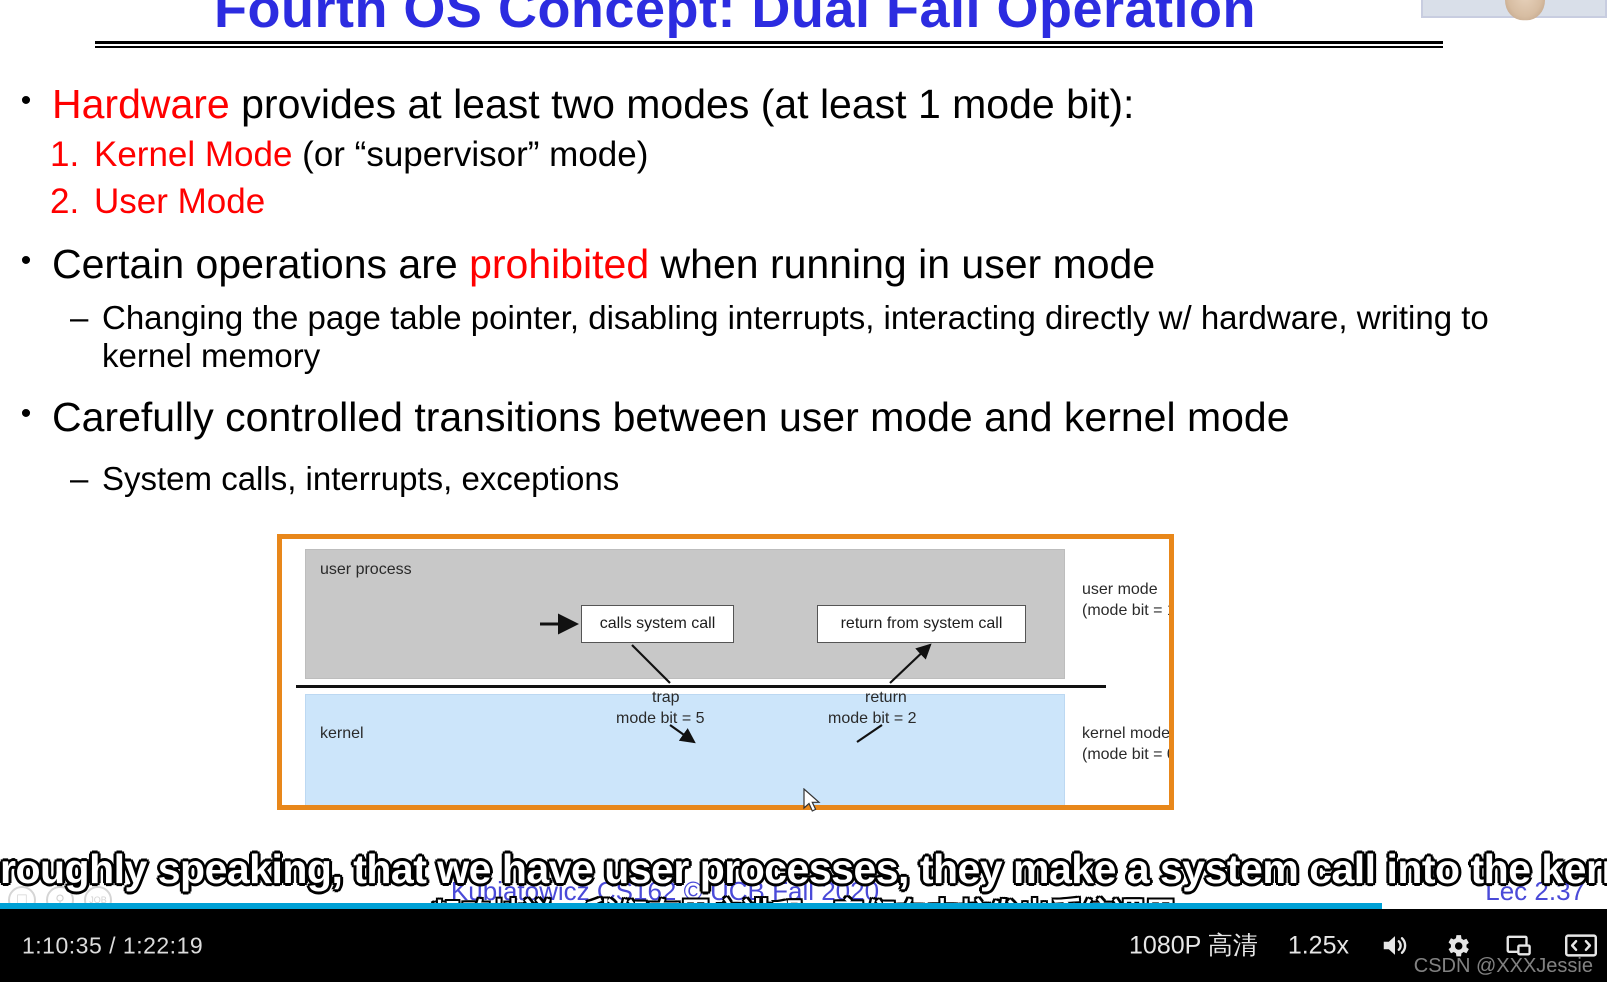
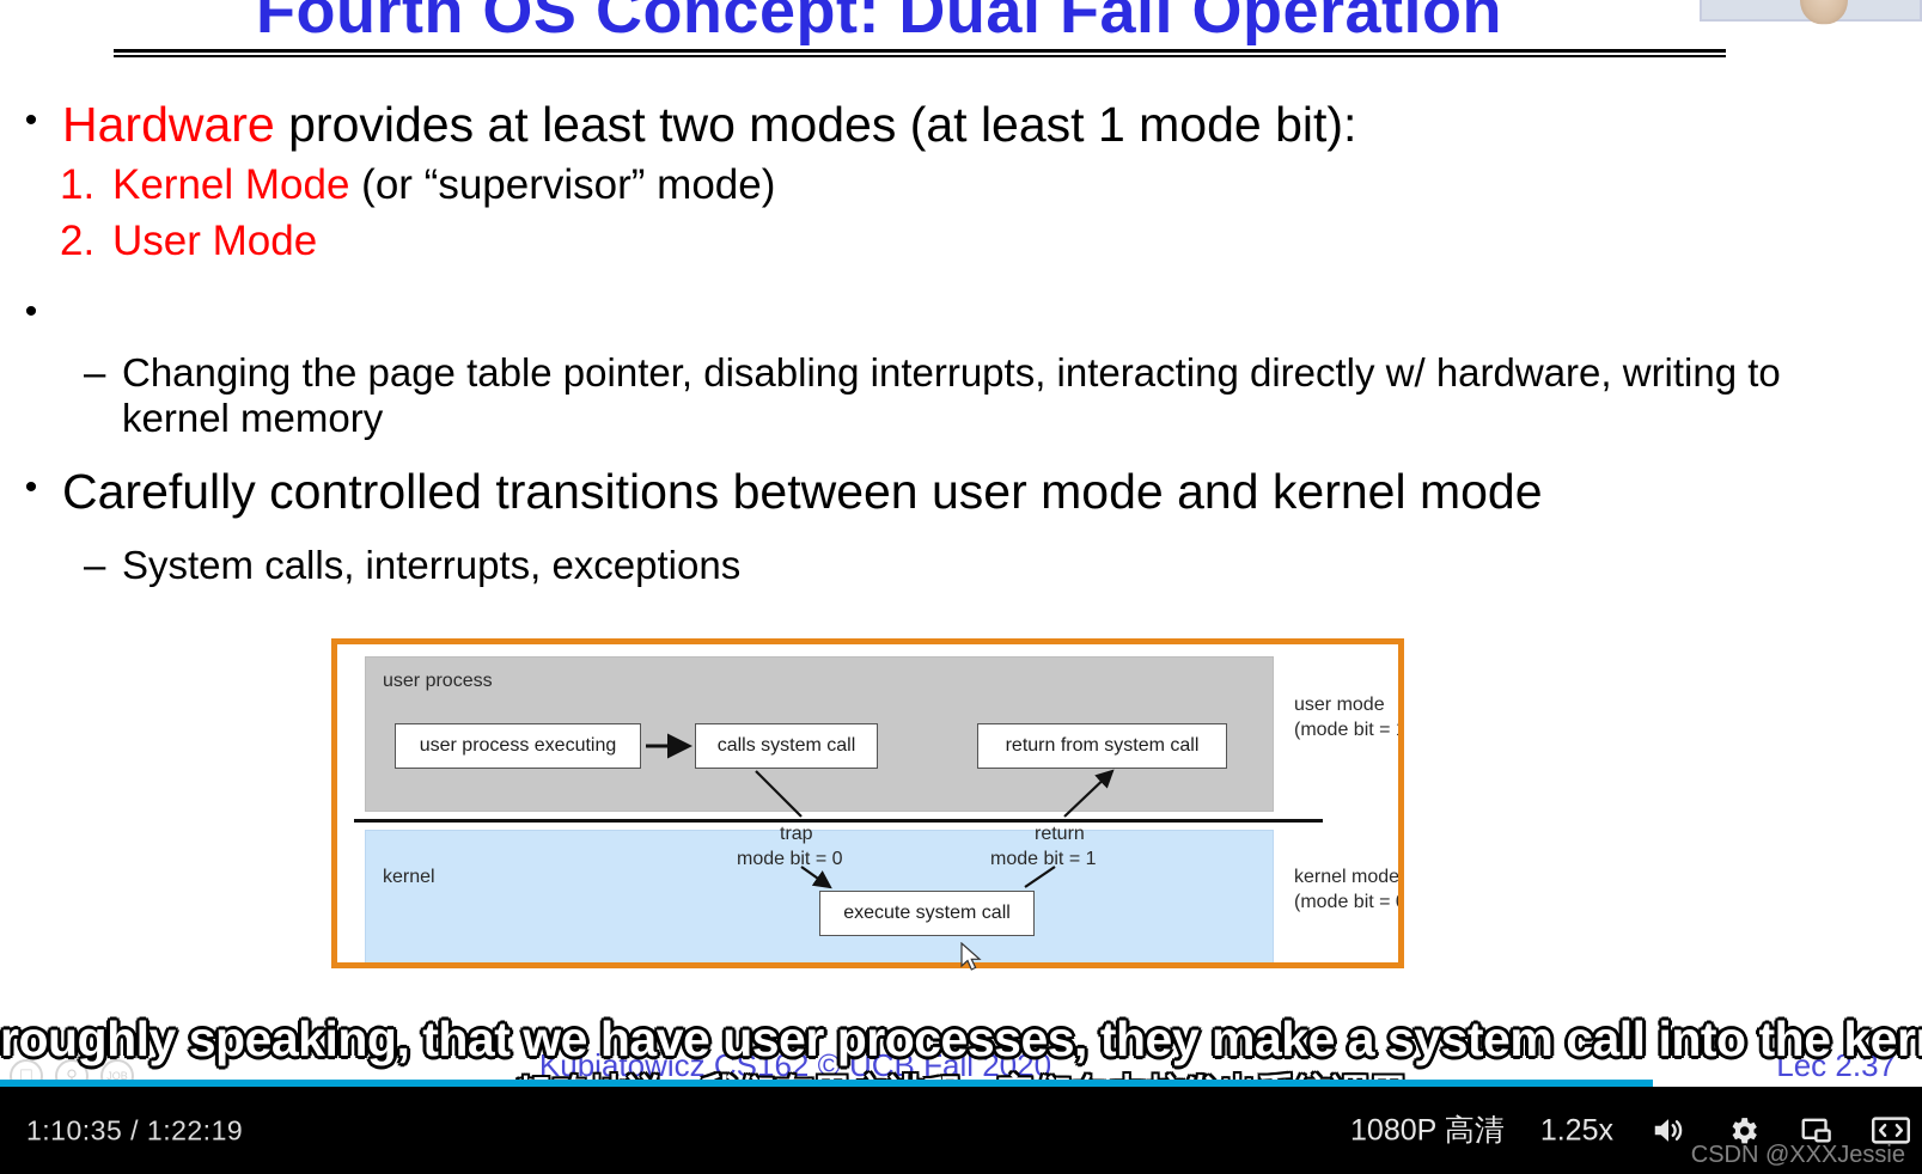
  Fourth OS Concept: Dual Fall Operation
  •
  Hardware provides at least two modes (at least 1 mode bit):
  1.
  Kernel Mode (or “supervisor” mode)
  2.
  User Mode
  •
- Certain operations are prohibited when running in user mode
  –
  Changing the page table pointer, disabling interrupts, interacting directly w/ hardware, writing to kernel memory
  •
  Carefully controlled transitions between user mode and kernel mode
  –
  System calls, interrupts, exceptions
  user process
  kernel
+ user process executing
  calls system call
  return from system call
+ execute system call
  trap
- mode bit = 5
+ mode bit = 0
  return
- mode bit = 2
+ mode bit = 1
  user mode
  (mode bit =
  kernel mode
  (mode bit =
  Kubiatowicz CS162 © UCB Fall 2020
  Lec 2.37
  ☐
  ⚲
  JOB
  roughly speaking, that we have user processes, they make a system call into the ker
  1:10:35 / 1:22:19
  1080P 高清
  1.25x
  CSDN @XXXJessie
